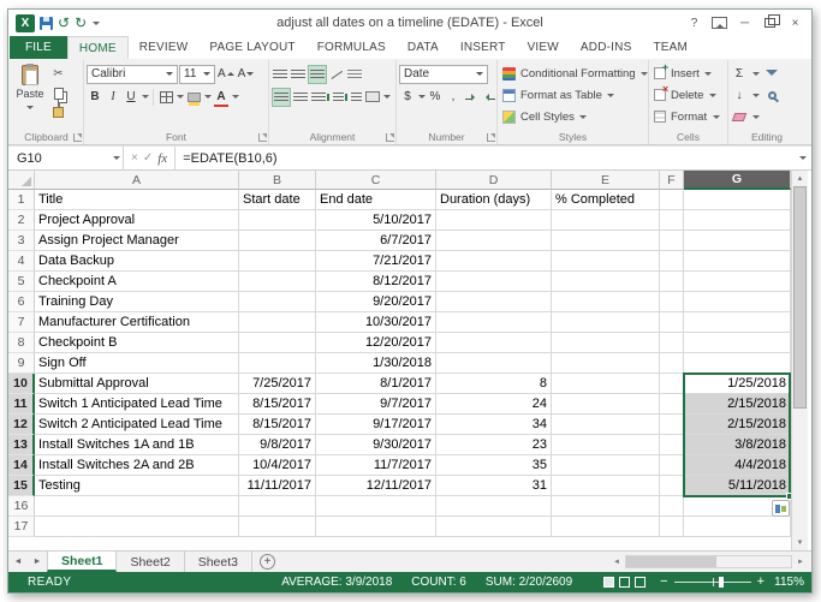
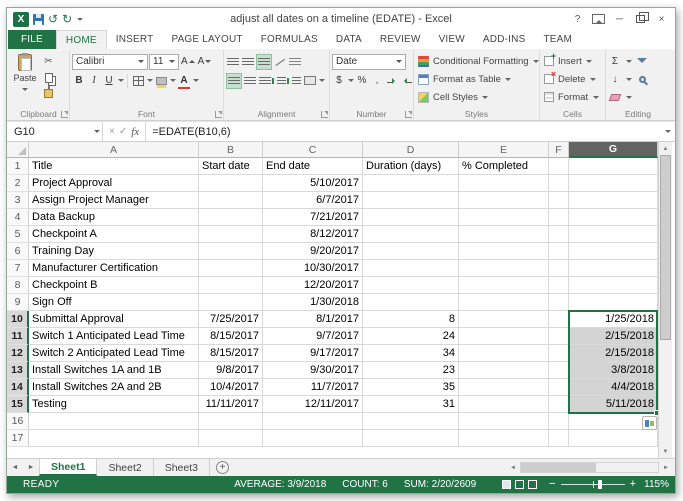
  X
  ↺
  ↻
  adjust all dates on a timeline (EDATE) - Excel
  ?
  ─
  ×
  FILE
  HOME
- REVIEW
+ INSERT
  PAGE LAYOUT
  FORMULAS
  DATA
- INSERT
+ REVIEW
  VIEW
  ADD-INS
  TEAM
  Paste
  ✂
  Clipboard
  Calibri
  11
  A
  A
  B
  I
  U
  A
  Font
  Alignment
  Date
  $
  %
  ,
  Number
  Conditional Formatting
  Format as Table
  Cell Styles
  Styles
  Insert
  Delete
  Format
  Cells
  Σ
  ↓
  Editing
  G10
  ×
  ✓
  fx
  =EDATE(B10,6)
  A
  B
  C
  D
  E
  F
  G
  1
  Title
  Start date
  End date
  Duration (days)
  % Completed
  2
  Project Approval
  5/10/2017
  3
  Assign Project Manager
  6/7/2017
  4
  Data Backup
  7/21/2017
  5
  Checkpoint A
  8/12/2017
  6
  Training Day
  9/20/2017
  7
  Manufacturer Certification
  10/30/2017
  8
  Checkpoint B
  12/20/2017
  9
  Sign Off
  1/30/2018
  10
  Submittal Approval
  7/25/2017
  8/1/2017
  8
  1/25/2018
  11
  Switch 1 Anticipated Lead Time
  8/15/2017
  9/7/2017
  24
  2/15/2018
  12
  Switch 2 Anticipated Lead Time
  8/15/2017
  9/17/2017
  34
  2/15/2018
  13
  Install Switches 1A and 1B
  9/8/2017
  9/30/2017
  23
  3/8/2018
  14
  Install Switches 2A and 2B
  10/4/2017
  11/7/2017
  35
  4/4/2018
  15
  Testing
  11/11/2017
  12/11/2017
  31
  5/11/2018
  16
  17
  Sheet1
  Sheet2
  Sheet3
  +
  READY
  AVERAGE: 3/9/2018
  COUNT: 6
  SUM: 2/20/2609
  −
  +
  115%
